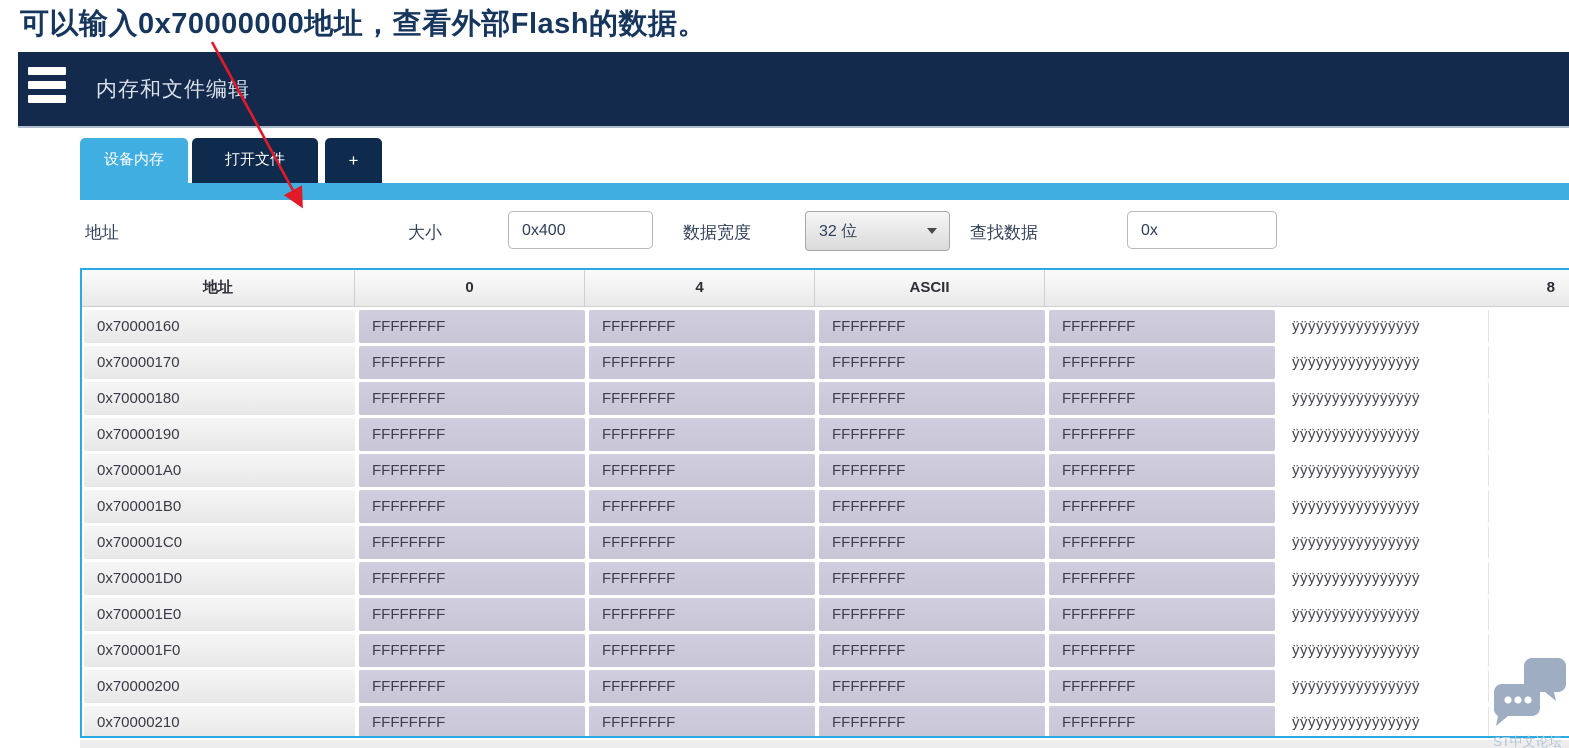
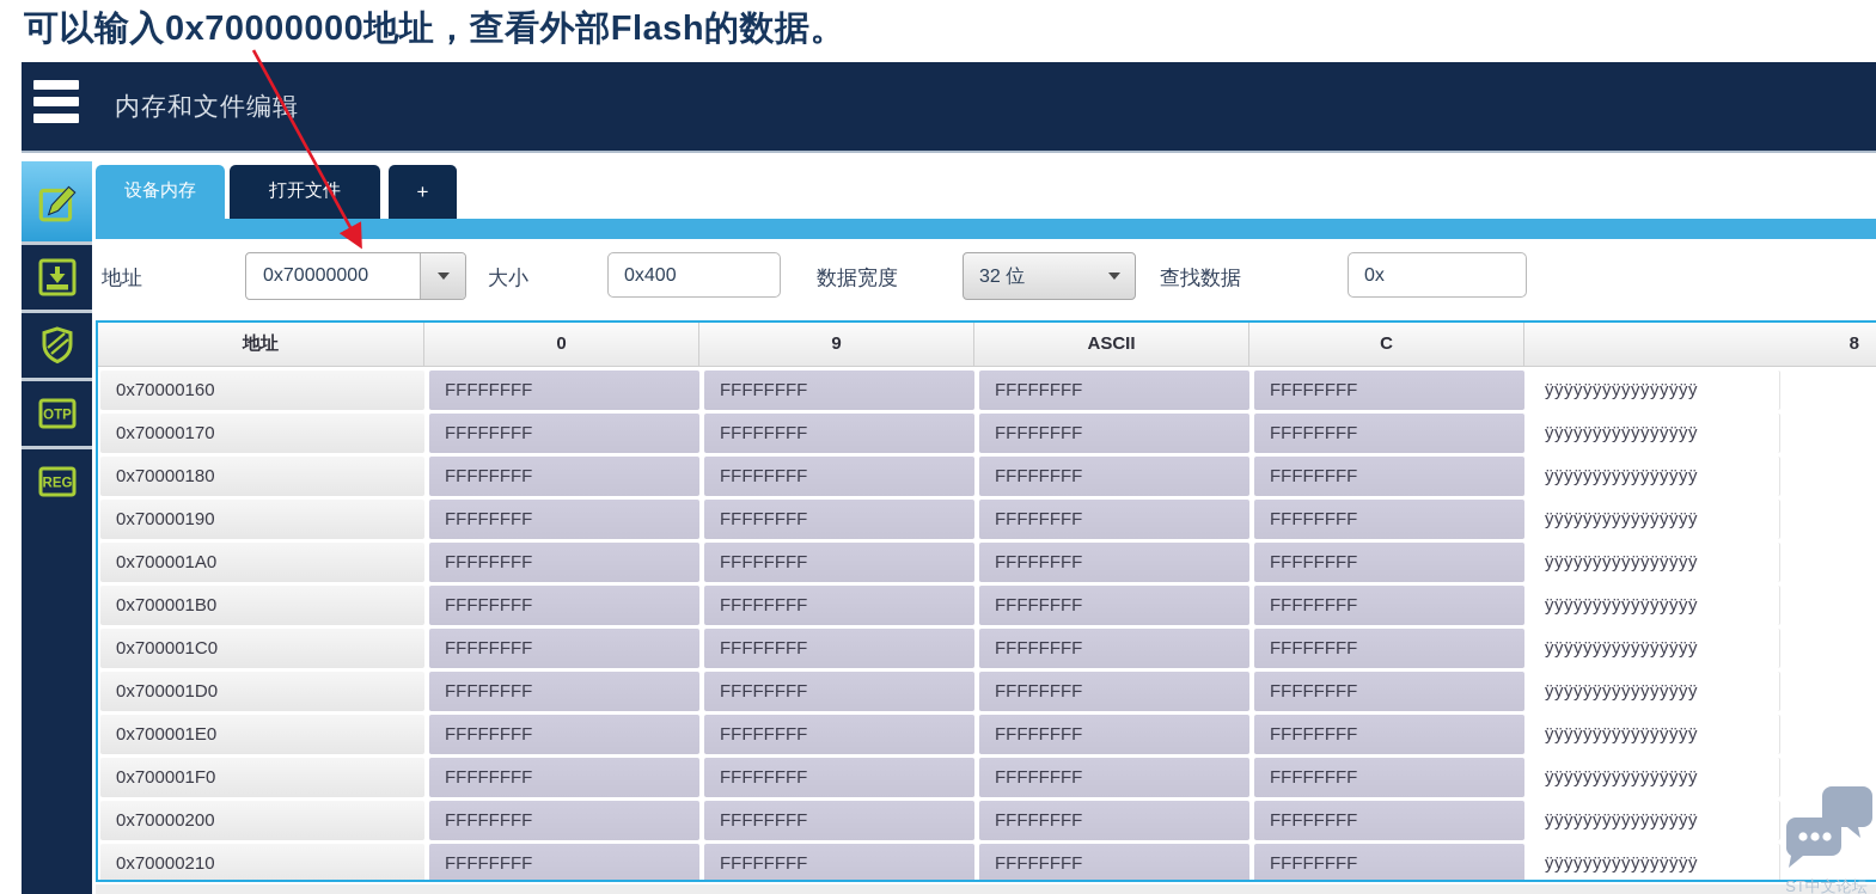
  可以输入0x70000000地址，查看外部Flash的数据。
  内存和文件编
+ OTP
+ REG
  设备内存
  打开文
  +
  地址
+ 0x70000000
  大小
  0x400
  数据宽度
  32 位
  查找数据
  0x
  地址
  0
- 4
+ 9
  ASCII
+ C
  8
  0x70000160
  FFFFFFFF
  FFFFFFFF
  FFFFFFFF
  FFFFFFFF
  ÿÿÿÿÿÿÿÿÿÿÿÿÿÿÿÿ
  0x70000170
  FFFFFFFF
  FFFFFFFF
  FFFFFFFF
  FFFFFFFF
  ÿÿÿÿÿÿÿÿÿÿÿÿÿÿÿÿ
  0x70000180
  FFFFFFFF
  FFFFFFFF
  FFFFFFFF
  FFFFFFFF
  ÿÿÿÿÿÿÿÿÿÿÿÿÿÿÿÿ
  0x70000190
  FFFFFFFF
  FFFFFFFF
  FFFFFFFF
  FFFFFFFF
  ÿÿÿÿÿÿÿÿÿÿÿÿÿÿÿÿ
  0x700001A0
  FFFFFFFF
  FFFFFFFF
  FFFFFFFF
  FFFFFFFF
  ÿÿÿÿÿÿÿÿÿÿÿÿÿÿÿÿ
  0x700001B0
  FFFFFFFF
  FFFFFFFF
  FFFFFFFF
  FFFFFFFF
  ÿÿÿÿÿÿÿÿÿÿÿÿÿÿÿÿ
  0x700001C0
  FFFFFFFF
  FFFFFFFF
  FFFFFFFF
  FFFFFFFF
  ÿÿÿÿÿÿÿÿÿÿÿÿÿÿÿÿ
  0x700001D0
  FFFFFFFF
  FFFFFFFF
  FFFFFFFF
  FFFFFFFF
  ÿÿÿÿÿÿÿÿÿÿÿÿÿÿÿÿ
  0x700001E0
  FFFFFFFF
  FFFFFFFF
  FFFFFFFF
  FFFFFFFF
  ÿÿÿÿÿÿÿÿÿÿÿÿÿÿÿÿ
  0x700001F0
  FFFFFFFF
  FFFFFFFF
  FFFFFFFF
  FFFFFFFF
  ÿÿÿÿÿÿÿÿÿÿÿÿÿÿÿÿ
  0x70000200
  FFFFFFFF
  FFFFFFFF
  FFFFFFFF
  FFFFFFFF
  ÿÿÿÿÿÿÿÿÿÿÿÿÿÿÿÿ
  0x70000210
  FFFFFFFF
  FFFFFFFF
  FFFFFFFF
  FFFFFFFF
  ÿÿÿÿÿÿÿÿÿÿÿÿÿÿÿÿ
  ST中文论坛
